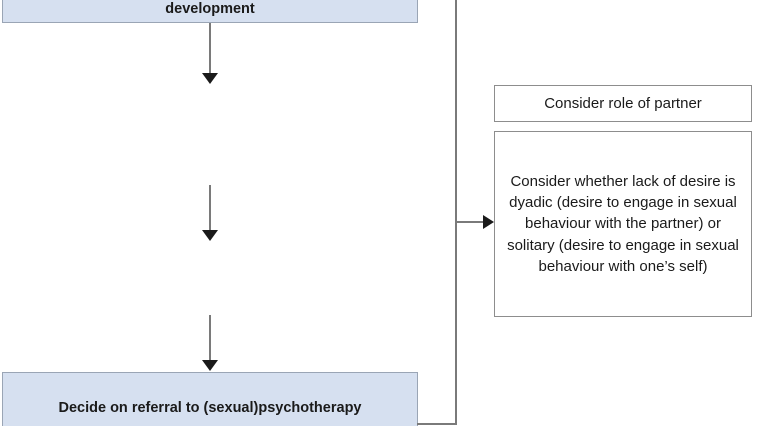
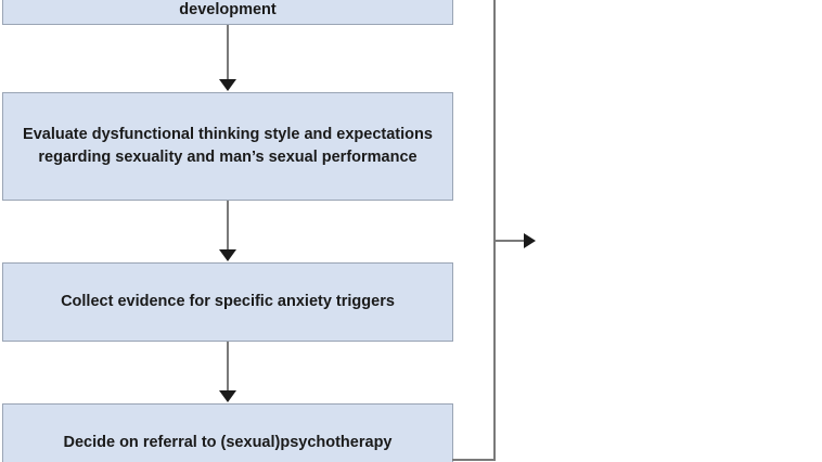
  development
+ Evaluate dysfunctional thinking style and expectations regarding sexuality and man’s sexual performance
+ Collect evidence for specific anxiety triggers
  Decide on referral to (sexual)psychotherapy
- Consider role of partner
- Consider whether lack of desire is dyadic (desire to engage in sexual behaviour with the partner) or solitary (desire to engage in sexual behaviour with one’s self)
